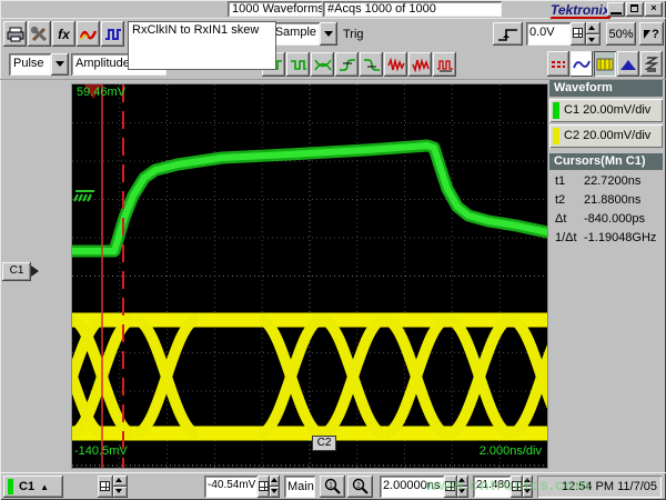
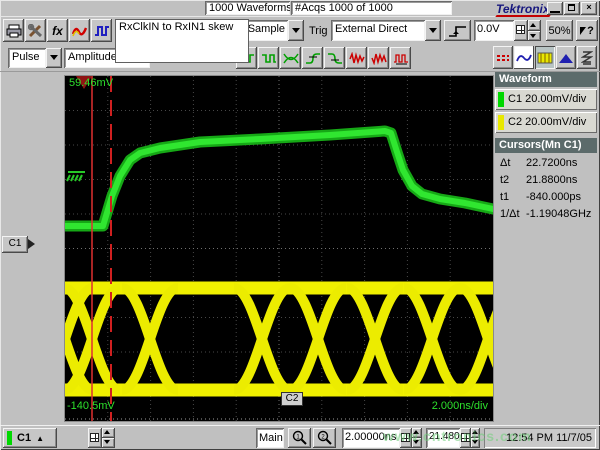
  1000 Waveforms
  #Acqs 1000 of 1000
  Tektroni
  ×
  fx
  Sample
  Trig
+ External Direct
  0.0V
  50%
  ?
  Pulse
  Amplitude
  RxClkIN to RxIN1 skew
  C1
  59.46mV
  -140.5mV
  2.000ns/div
  C2
  Waveform
  C1 20.00mV/div
  C2 20.00mV/div
  Cursors(Mn C1)
- t1
+ Δt
  22.7200ns
  t2
  21.8800ns
- Δt
+ t1
  -840.000ps
  1/Δt
  -1.19048GHz
  C1
  ▲
- -40.54mV
  Main
  2.00000ns
  12:54 PM 11/7/05
  www.cntronics.com
